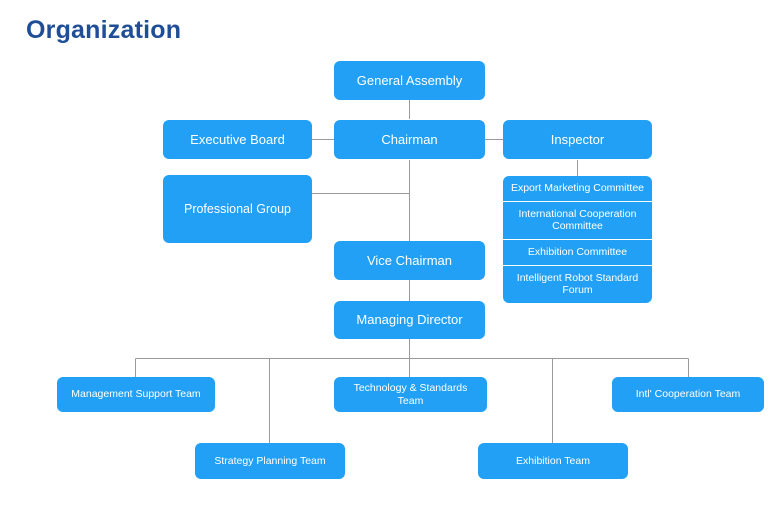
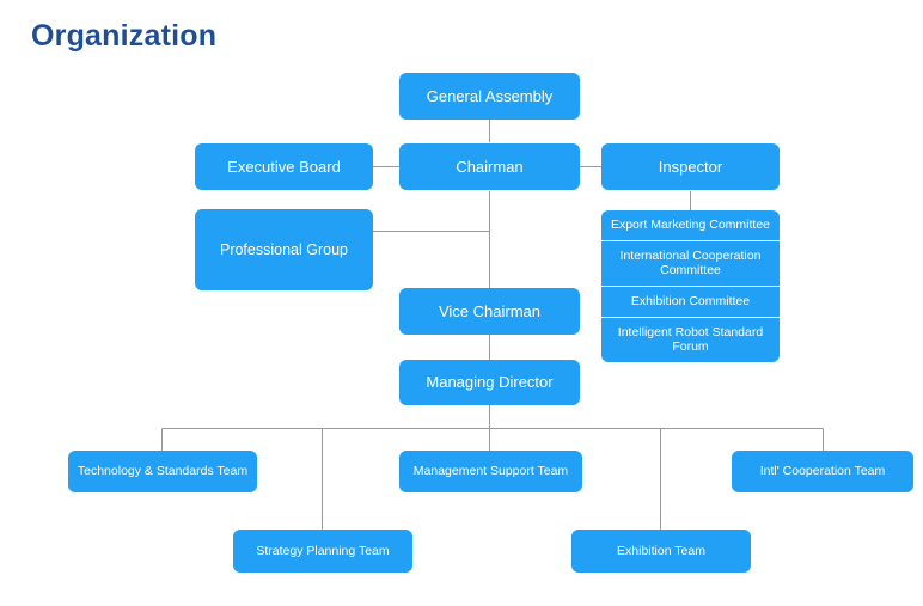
  Organization
  General Assembly
  Executive Board
  Chairman
  Inspector
  Professional Group
  Export Marketing Committee
  International Cooperation Committee
  Exhibition Committee
  Intelligent Robot Standard Forum
  Vice Chairman
  Managing Director
- Management Support Team
+ Technology & Standards Team
  Strategy Planning Team
- Technology & Standards Team
+ Management Support Team
  Exhibition Team
  Intl' Cooperation Team
